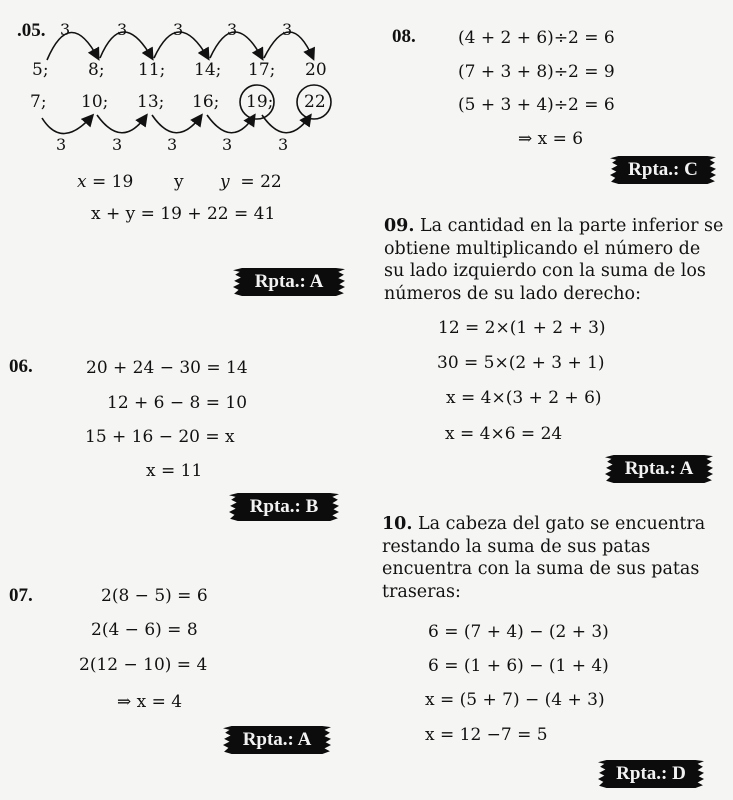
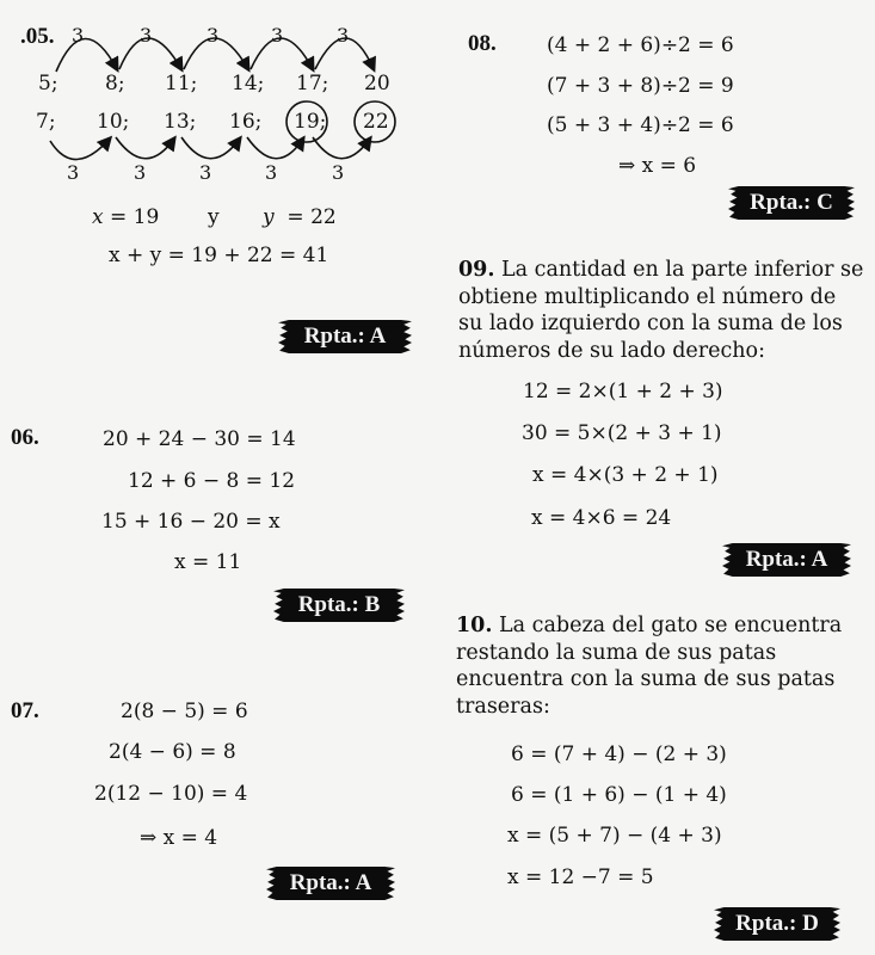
  .05.
  3
  3
  3
  3
  3
  5;
  8;
  11;
  14;
  17;
  20
  7;
  10;
  13;
  16;
  19;
  22
  3
  3
  3
  3
  3
  x = 19
  y
  y = 22
  x + y = 19 + 22 = 41
  Rpta.: A
  06.
  20 + 24 − 30 = 14
- 12 + 6 − 8 = 10
+ 12 + 6 − 8 = 12
  15 + 16 − 20 = x
  x = 11
  Rpta.: B
  07.
  2(8 − 5) = 6
  2(4 − 6) = 8
  2(12 − 10) = 4
  ⇒ x = 4
  Rpta.: A
  08.
  (4 + 2 + 6)÷2 = 6
  (7 + 3 + 8)÷2 = 9
  (5 + 3 + 4)÷2 = 6
  ⇒ x = 6
  Rpta.: C
  09. La cantidad en la parte inferior se obtiene multiplicando el número de su lado izquierdo con la suma de los números de su lado derecho:
  12 = 2×(1 + 2 + 3)
  30 = 5×(2 + 3 + 1)
- x = 4×(3 + 2 + 6)
+ x = 4×(3 + 2 + 1)
  x = 4×6 = 24
  Rpta.: A
  10. La cabeza del gato se encuentra restando la suma de sus patas encuentra con la suma de sus patas traseras:
  6 = (7 + 4) − (2 + 3)
  6 = (1 + 6) − (1 + 4)
  x = (5 + 7) − (4 + 3)
  x = 12 −7 = 5
  Rpta.: D
